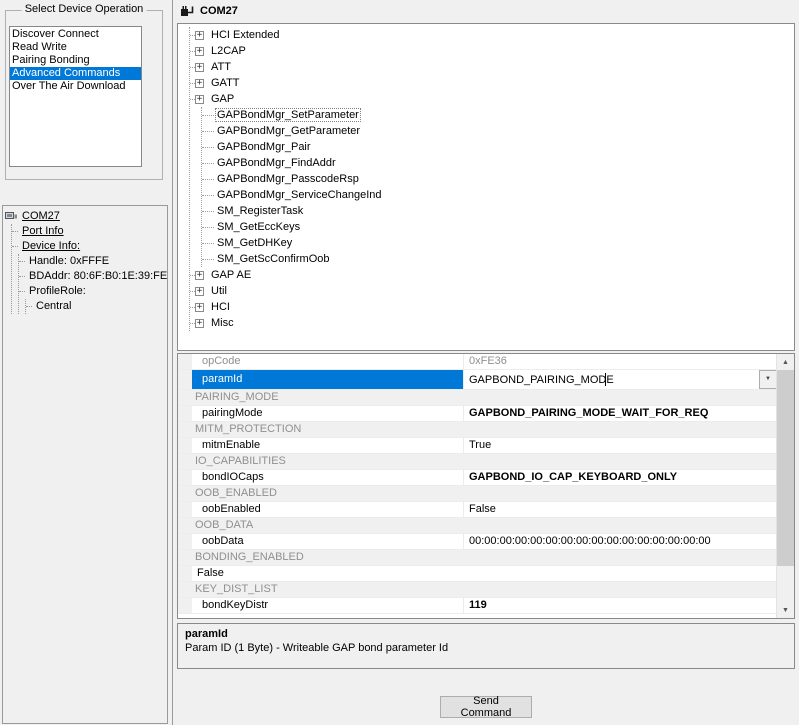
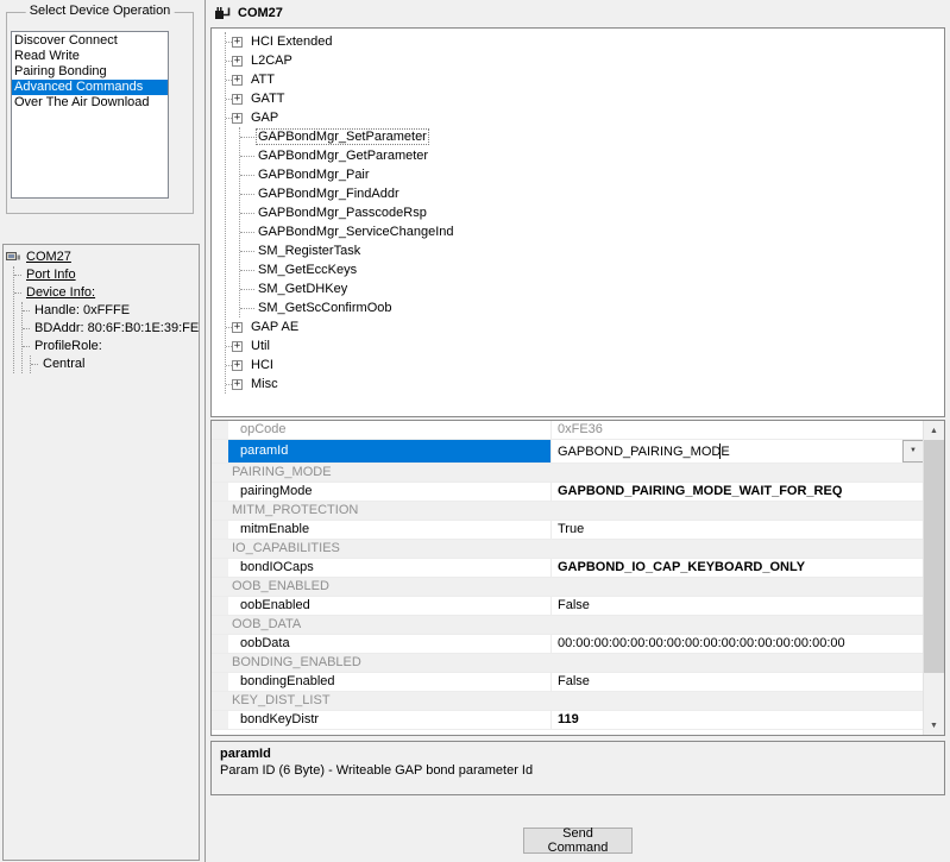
  Select Device Operation
  Discover Connect
  Read Write
  Pairing Bonding
  Advanced Commands
  Over The Air Download
  COM27
  Port Info
  Device Info:
  Handle: 0xFFFE
  BDAddr: 80:6F:B0:1E:39:FE
  ProfileRole:
  Central
  COM27
  +
  HCI Extended
  +
  L2CAP
  +
  ATT
  +
  GATT
  +
  GAP
  GAPBondMgr_SetParameter
  GAPBondMgr_GetParameter
  GAPBondMgr_Pair
  GAPBondMgr_FindAddr
  GAPBondMgr_PasscodeRsp
  GAPBondMgr_ServiceChangeInd
  SM_RegisterTask
  SM_GetEccKeys
  SM_GetDHKey
  SM_GetScConfirmOob
  +
  GAP AE
  +
  Util
  +
  HCI
  +
  Misc
  opCode
  0xFE36
  paramId
  GAPBOND_PAIRING_MODE
  PAIRING_MODE
  pairingMode
  GAPBOND_PAIRING_MODE_WAIT_FOR_REQ
  MITM_PROTECTION
  mitmEnable
  True
  IO_CAPABILITIES
  bondIOCaps
  GAPBOND_IO_CAP_KEYBOARD_ONLY
  OOB_ENABLED
  oobEnabled
  False
  OOB_DATA
  oobData
  00:00:00:00:00:00:00:00:00:00:00:00:00:00:00:00
  BONDING_ENABLED
+ bondingEnabled
  False
  KEY_DIST_LIST
  bondKeyDistr
  119
  paramId
- Param ID (1 Byte) - Writeable GAP bond parameter Id
+ Param ID (6 Byte) - Writeable GAP bond parameter Id
  Send Command
